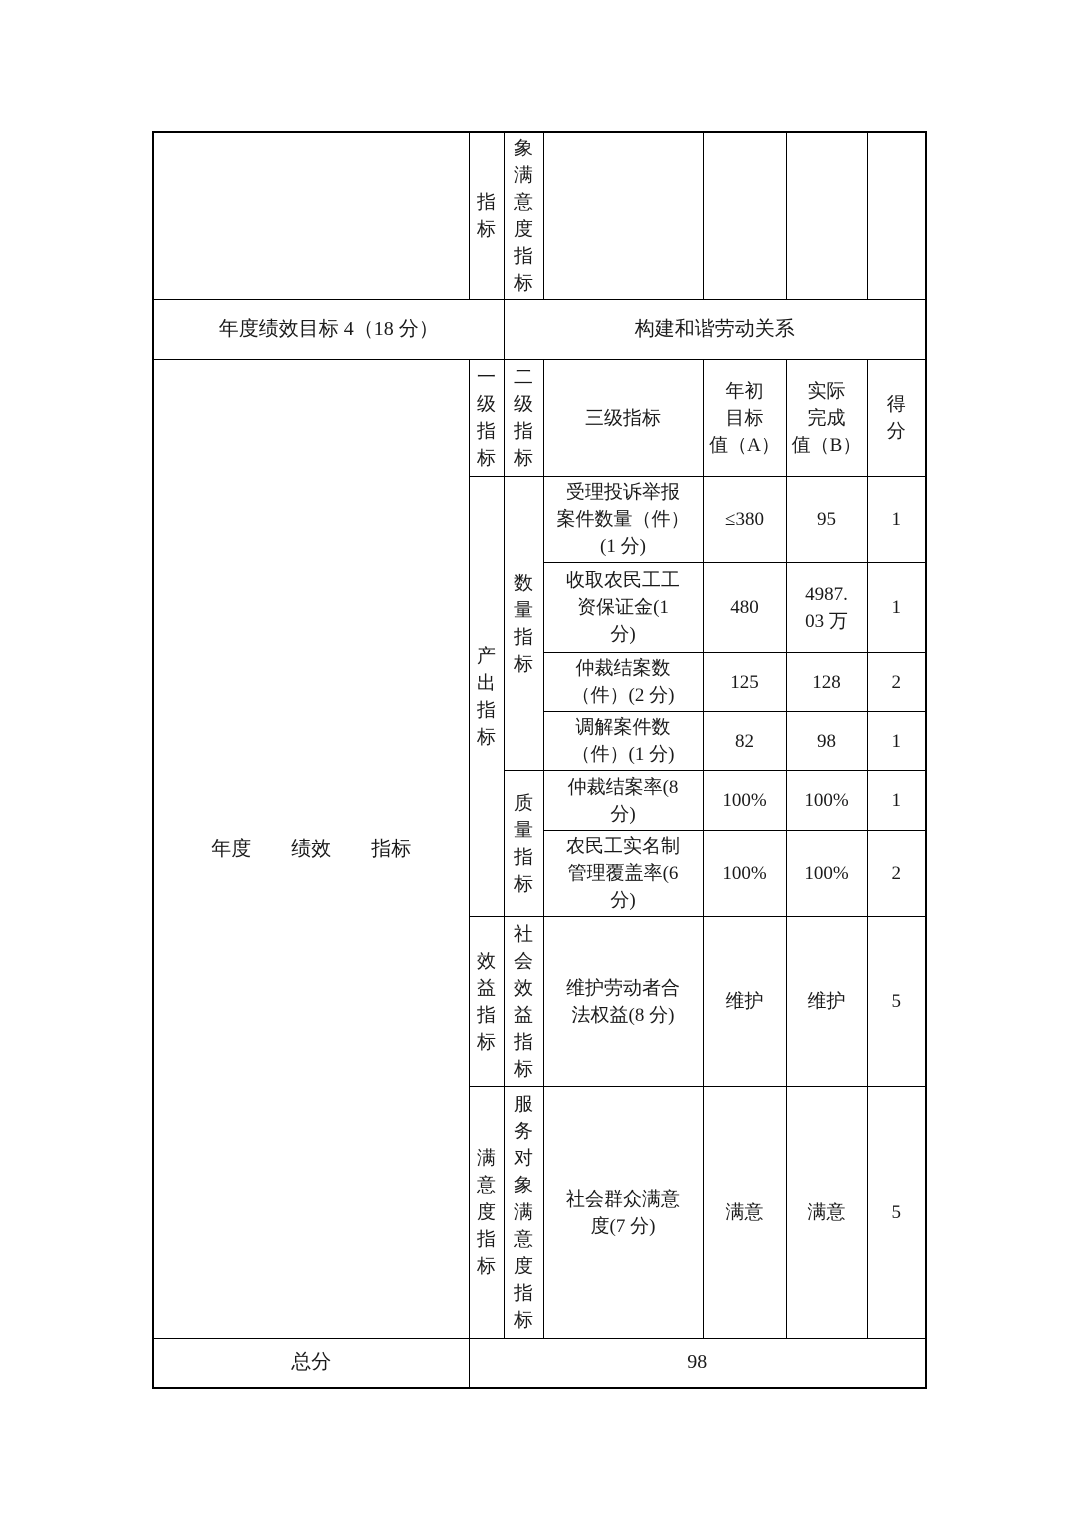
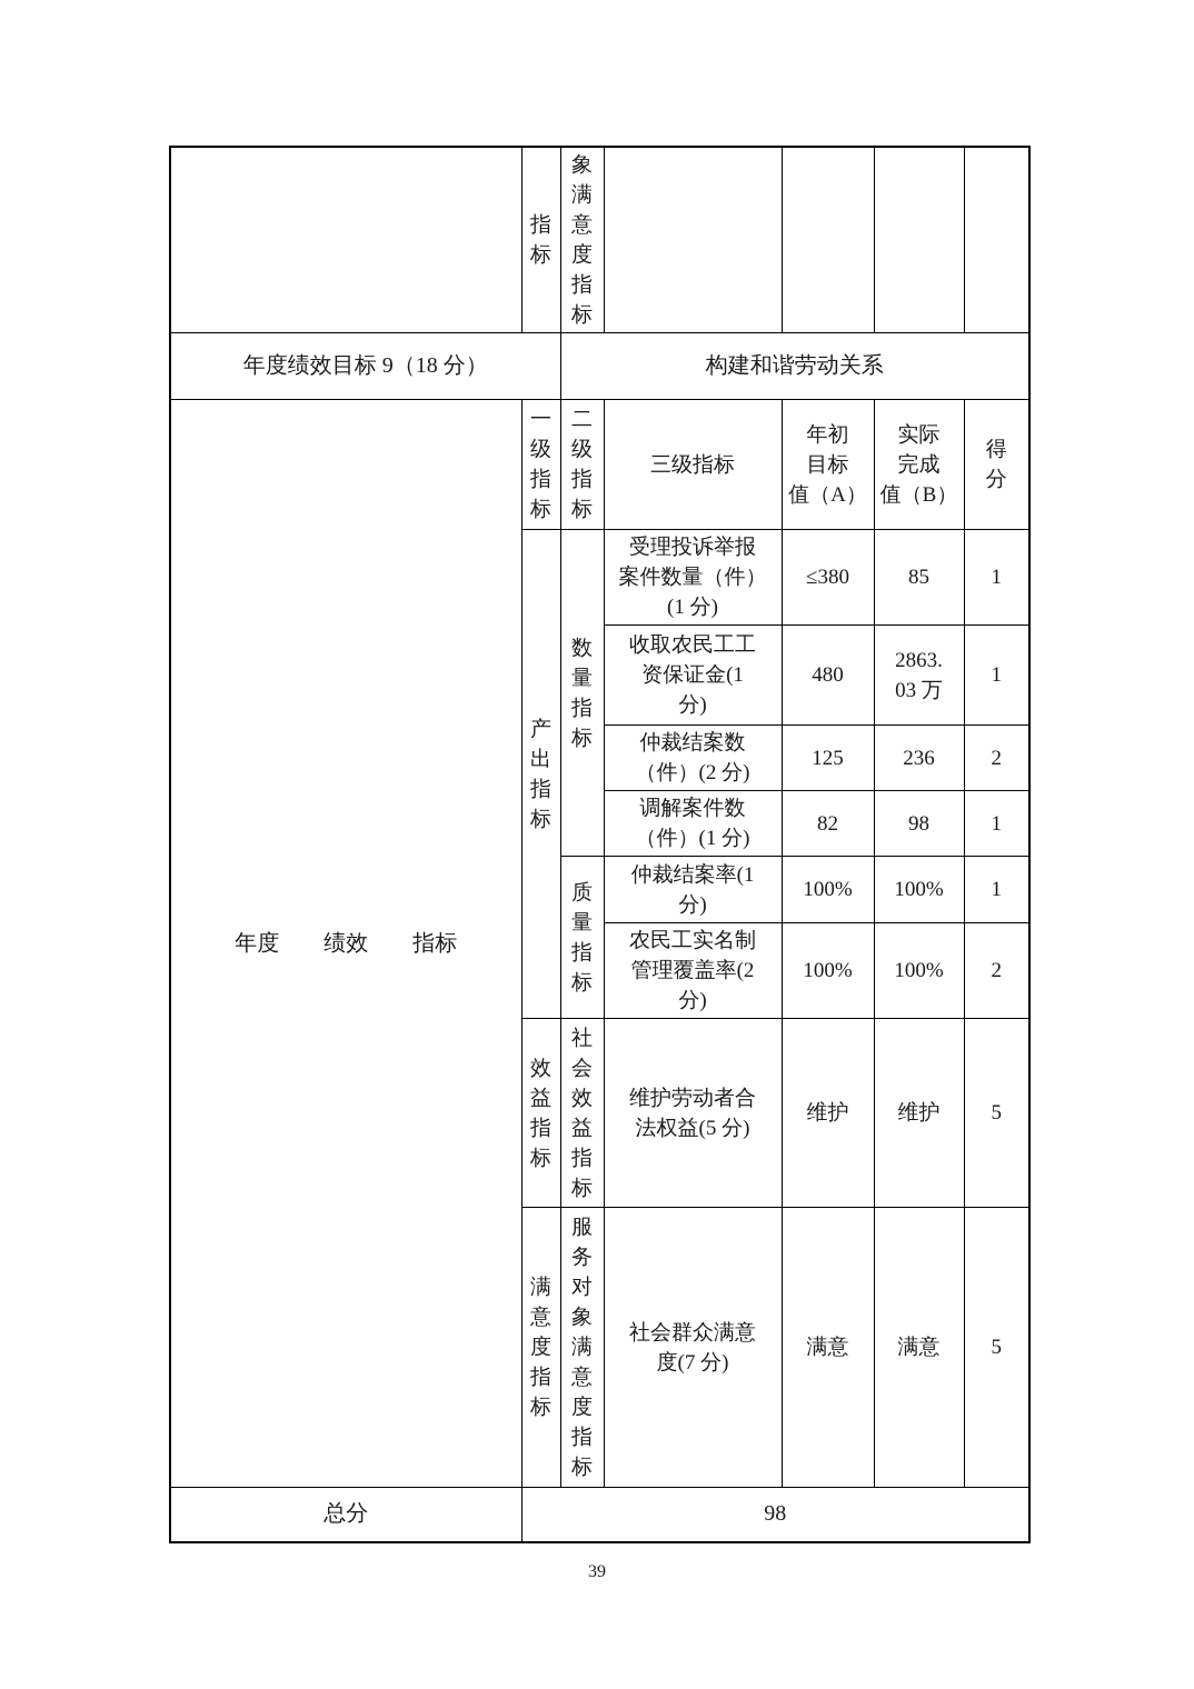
  	指标	象满意度指标
- 年度绩效目标 4（18 分）	构建和谐劳动关系
+ 年度绩效目标 9（18 分）	构建和谐劳动关系
  年度 绩效 指标	一级指标	二级指标	三级指标	年初 目标 值（A）	实际 完成 值（B）	得 分
- 产出指标	数量指标	受理投诉举报 案件数量（件） (1 分)	≤380	95	1
+ 产出指标	数量指标	受理投诉举报 案件数量（件） (1 分)	≤380	85	1
- 收取农民工工 资保证金(1 分)	480	4987. 03 万	1
+ 收取农民工工 资保证金(1 分)	480	2863. 03 万	1
- 仲裁结案数 （件）(2 分)	125	128	2
+ 仲裁结案数 （件）(2 分)	125	236	2
  调解案件数 （件）(1 分)	82	98	1
- 质量指标	仲裁结案率(8 分)	100%	100%	1
+ 质量指标	仲裁结案率(1 分)	100%	100%	1
- 农民工实名制 管理覆盖率(6 分)	100%	100%	2
+ 农民工实名制 管理覆盖率(2 分)	100%	100%	2
- 效益指标	社会效益指标	维护劳动者合 法权益(8 分)	维护	维护	5
+ 效益指标	社会效益指标	维护劳动者合 法权益(5 分)	维护	维护	5
  满意度指标	服务对象满意度指标	社会群众满意 度(7 分)	满意	满意	5
  总分	98
+ 39
